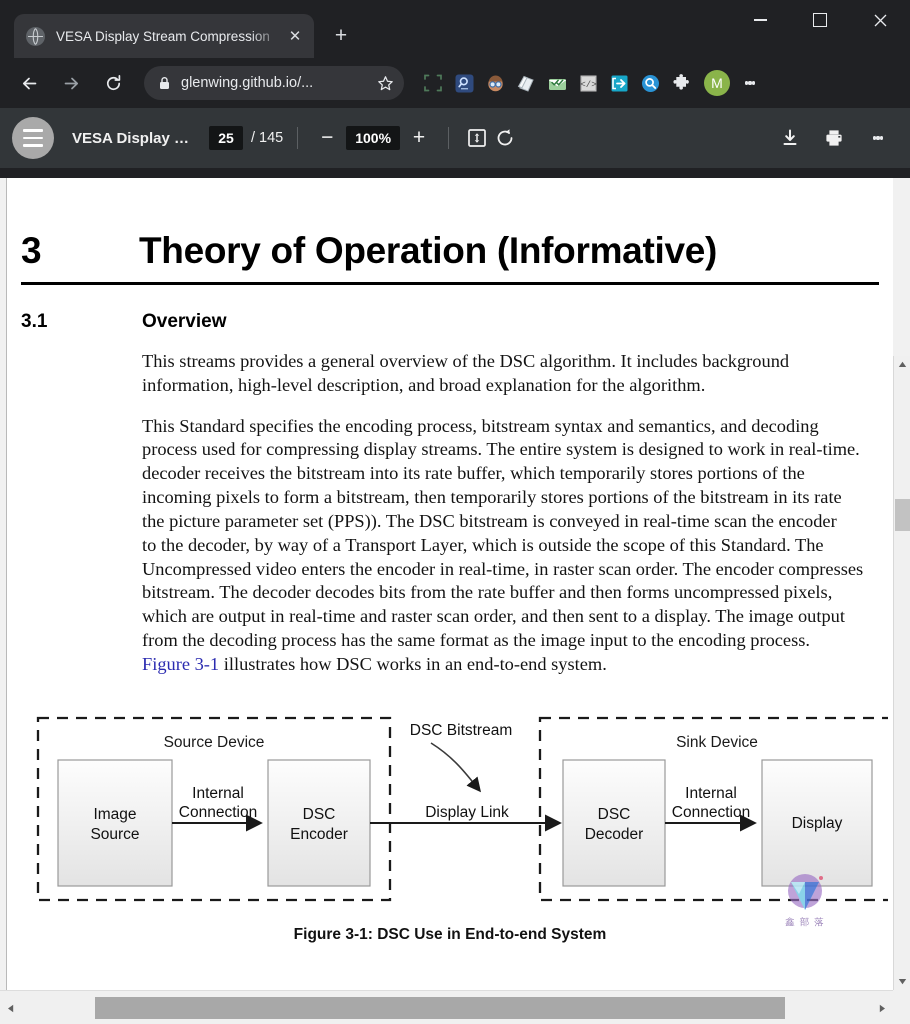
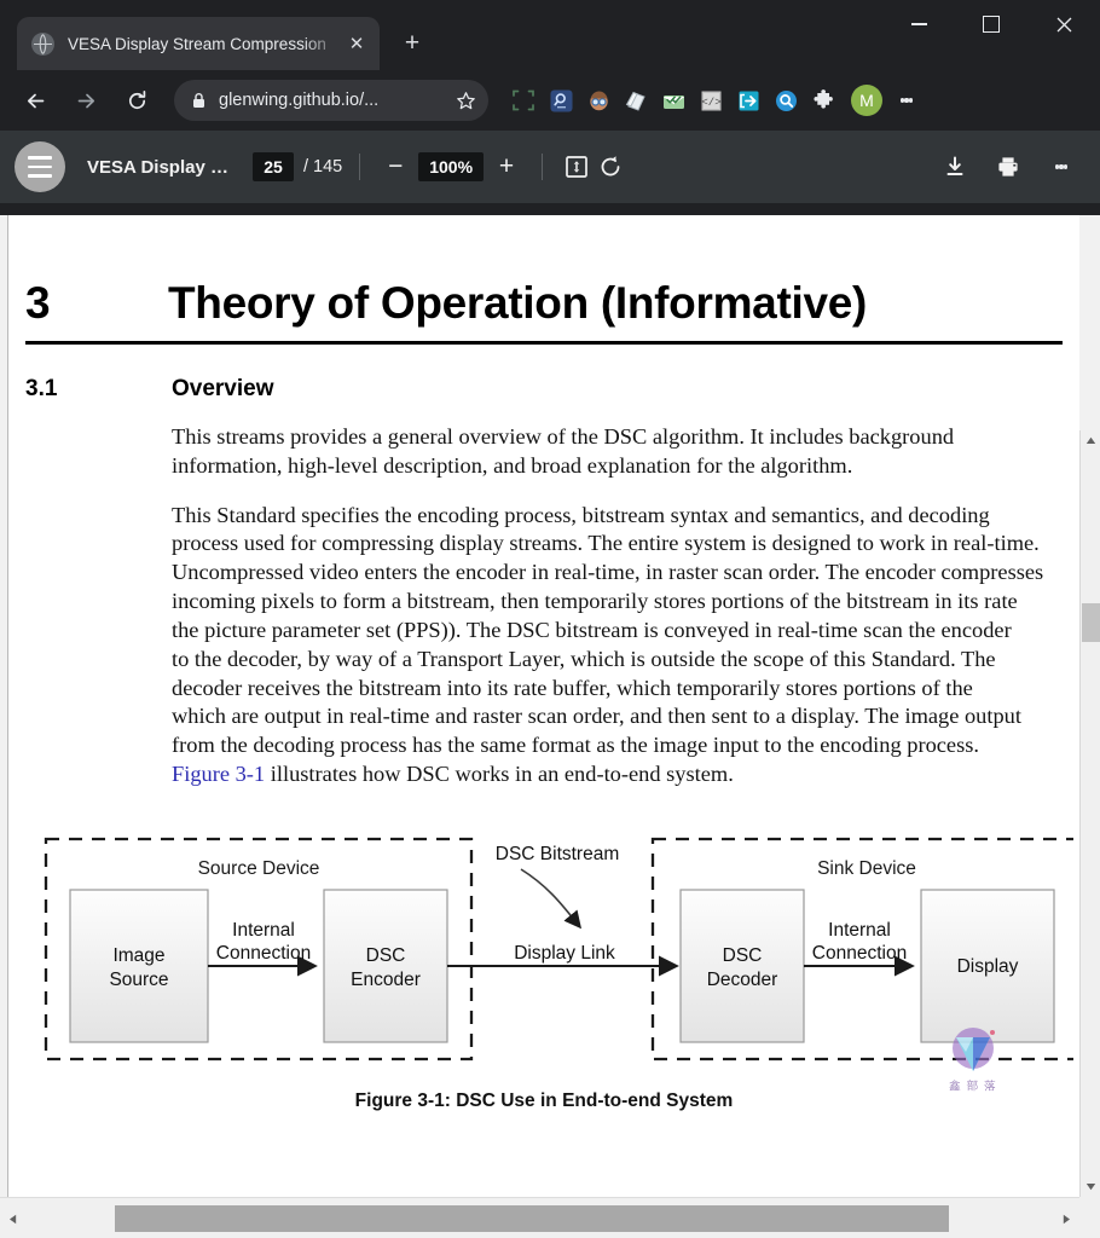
  VESA Display Stream Compression
  ✕
  +
  glenwing.github.io/...
  </>
  M
  VESA Display …
  25
  / 145
  −
  100%
  +
  3
  Theory of Operation (Informative)
  3.1
  Overview
  This streams provides a general overview of the DSC algorithm. It includes background
  information, high-level description, and broad explanation for the algorithm.
  This Standard specifies the encoding process, bitstream syntax and semantics, and decoding
  process used for compressing display streams. The entire system is designed to work in real-time.
- decoder receives the bitstream into its rate buffer, which temporarily stores portions of the
+ Uncompressed video enters the encoder in real-time, in raster scan order. The encoder compresses
  incoming pixels to form a bitstream, then temporarily stores portions of the bitstream in its rate
  the picture parameter set (PPS)). The DSC bitstream is conveyed in real-time scan the encoder
  to the decoder, by way of a Transport Layer, which is outside the scope of this Standard. The
- Uncompressed video enters the encoder in real-time, in raster scan order. The encoder compresses
+ decoder receives the bitstream into its rate buffer, which temporarily stores portions of the
- bitstream. The decoder decodes bits from the rate buffer and then forms uncompressed pixels,
  which are output in real-time and raster scan order, and then sent to a display. The image output
  from the decoding process has the same format as the image input to the encoding process.
  Figure 3-1 illustrates how DSC works in an end-to-end system.
  Source Device
  Image
  Source
  Internal
  Connection
  DSC
  Encoder
  DSC Bitstream
  Display Link
  Sink Device
  DSC
  Decoder
  Internal
  Connection
  Display
  鑫 部 落
  Figure 3-1: DSC Use in End-to-end System
